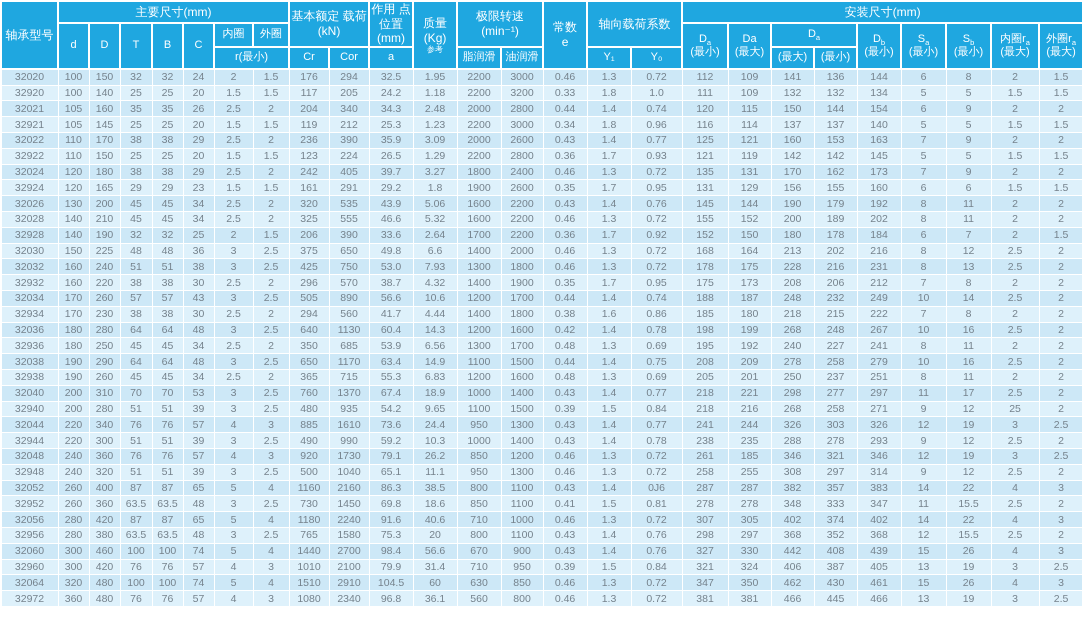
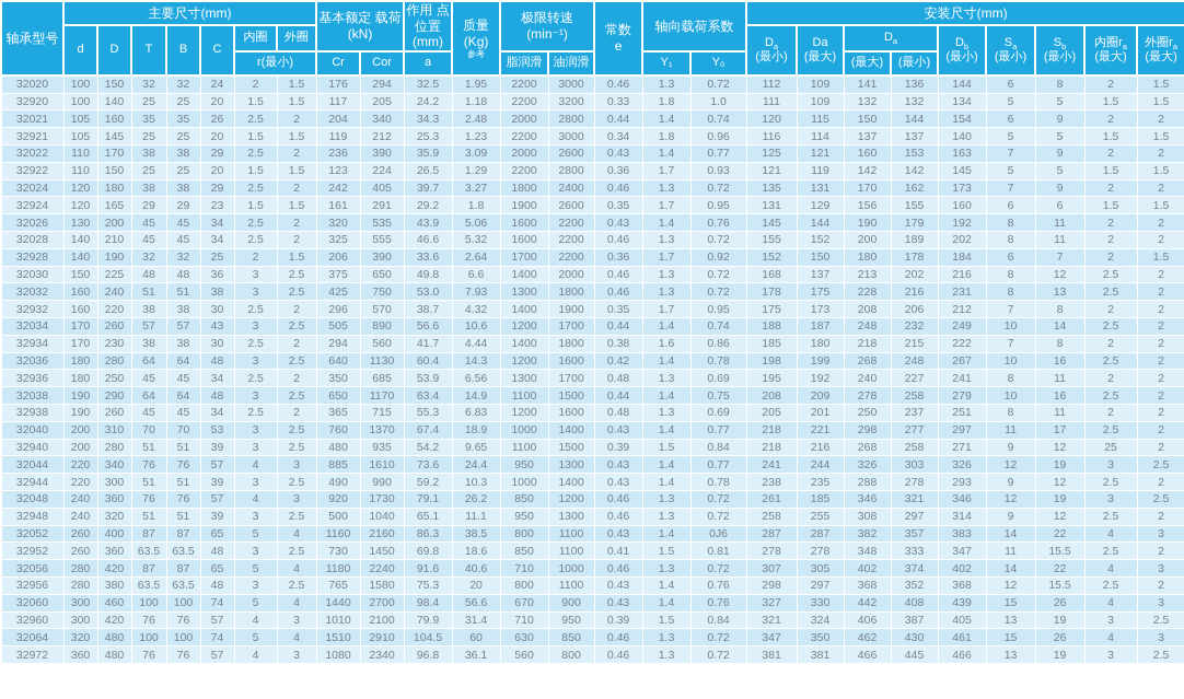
  轴承型号	主要尺寸(mm)	基本额定 载荷(kN)	作用 点位置 (mm)	质量(Kg)参考	极限转速(min⁻¹)	常数e	轴向载荷系数	安装尺寸(mm)
  d	D	T	B	C	内圈	外圈	Da(最小)	Da(最大)	Da	Db(最小)	Sa(最小)	Sb(最小)	内圈ra(最大)	外圈ra(最大)
  r(最小)	Cr	Cor	a	脂润滑	油润滑	Y₁	Y₀	(最大)	(最小)
  32020	100	150	32	32	24	2	1.5	176	294	32.5	1.95	2200	3000	0.46	1.3	0.72	112	109	141	136	144	6	8	2	1.5
  32920	100	140	25	25	20	1.5	1.5	117	205	24.2	1.18	2200	3200	0.33	1.8	1.0	111	109	132	132	134	5	5	1.5	1.5
  32021	105	160	35	35	26	2.5	2	204	340	34.3	2.48	2000	2800	0.44	1.4	0.74	120	115	150	144	154	6	9	2	2
  32921	105	145	25	25	20	1.5	1.5	119	212	25.3	1.23	2200	3000	0.34	1.8	0.96	116	114	137	137	140	5	5	1.5	1.5
  32022	110	170	38	38	29	2.5	2	236	390	35.9	3.09	2000	2600	0.43	1.4	0.77	125	121	160	153	163	7	9	2	2
  32922	110	150	25	25	20	1.5	1.5	123	224	26.5	1.29	2200	2800	0.36	1.7	0.93	121	119	142	142	145	5	5	1.5	1.5
  32024	120	180	38	38	29	2.5	2	242	405	39.7	3.27	1800	2400	0.46	1.3	0.72	135	131	170	162	173	7	9	2	2
  32924	120	165	29	29	23	1.5	1.5	161	291	29.2	1.8	1900	2600	0.35	1.7	0.95	131	129	156	155	160	6	6	1.5	1.5
  32026	130	200	45	45	34	2.5	2	320	535	43.9	5.06	1600	2200	0.43	1.4	0.76	145	144	190	179	192	8	11	2	2
  32028	140	210	45	45	34	2.5	2	325	555	46.6	5.32	1600	2200	0.46	1.3	0.72	155	152	200	189	202	8	11	2	2
  32928	140	190	32	32	25	2	1.5	206	390	33.6	2.64	1700	2200	0.36	1.7	0.92	152	150	180	178	184	6	7	2	1.5
- 32030	150	225	48	48	36	3	2.5	375	650	49.8	6.6	1400	2000	0.46	1.3	0.72	168	164	213	202	216	8	12	2.5	2
+ 32030	150	225	48	48	36	3	2.5	375	650	49.8	6.6	1400	2000	0.46	1.3	0.72	168	137	213	202	216	8	12	2.5	2
  32032	160	240	51	51	38	3	2.5	425	750	53.0	7.93	1300	1800	0.46	1.3	0.72	178	175	228	216	231	8	13	2.5	2
  32932	160	220	38	38	30	2.5	2	296	570	38.7	4.32	1400	1900	0.35	1.7	0.95	175	173	208	206	212	7	8	2	2
  32034	170	260	57	57	43	3	2.5	505	890	56.6	10.6	1200	1700	0.44	1.4	0.74	188	187	248	232	249	10	14	2.5	2
  32934	170	230	38	38	30	2.5	2	294	560	41.7	4.44	1400	1800	0.38	1.6	0.86	185	180	218	215	222	7	8	2	2
  32036	180	280	64	64	48	3	2.5	640	1130	60.4	14.3	1200	1600	0.42	1.4	0.78	198	199	268	248	267	10	16	2.5	2
  32936	180	250	45	45	34	2.5	2	350	685	53.9	6.56	1300	1700	0.48	1.3	0.69	195	192	240	227	241	8	11	2	2
  32038	190	290	64	64	48	3	2.5	650	1170	63.4	14.9	1100	1500	0.44	1.4	0.75	208	209	278	258	279	10	16	2.5	2
  32938	190	260	45	45	34	2.5	2	365	715	55.3	6.83	1200	1600	0.48	1.3	0.69	205	201	250	237	251	8	11	2	2
  32040	200	310	70	70	53	3	2.5	760	1370	67.4	18.9	1000	1400	0.43	1.4	0.77	218	221	298	277	297	11	17	2.5	2
  32940	200	280	51	51	39	3	2.5	480	935	54.2	9.65	1100	1500	0.39	1.5	0.84	218	216	268	258	271	9	12	25	2
  32044	220	340	76	76	57	4	3	885	1610	73.6	24.4	950	1300	0.43	1.4	0.77	241	244	326	303	326	12	19	3	2.5
  32944	220	300	51	51	39	3	2.5	490	990	59.2	10.3	1000	1400	0.43	1.4	0.78	238	235	288	278	293	9	12	2.5	2
  32048	240	360	76	76	57	4	3	920	1730	79.1	26.2	850	1200	0.46	1.3	0.72	261	185	346	321	346	12	19	3	2.5
  32948	240	320	51	51	39	3	2.5	500	1040	65.1	11.1	950	1300	0.46	1.3	0.72	258	255	308	297	314	9	12	2.5	2
  32052	260	400	87	87	65	5	4	1160	2160	86.3	38.5	800	1100	0.43	1.4	0J6	287	287	382	357	383	14	22	4	3
  32952	260	360	63.5	63.5	48	3	2.5	730	1450	69.8	18.6	850	1100	0.41	1.5	0.81	278	278	348	333	347	11	15.5	2.5	2
  32056	280	420	87	87	65	5	4	1180	2240	91.6	40.6	710	1000	0.46	1.3	0.72	307	305	402	374	402	14	22	4	3
  32956	280	380	63.5	63.5	48	3	2.5	765	1580	75.3	20	800	1100	0.43	1.4	0.76	298	297	368	352	368	12	15.5	2.5	2
  32060	300	460	100	100	74	5	4	1440	2700	98.4	56.6	670	900	0.43	1.4	0.76	327	330	442	408	439	15	26	4	3
  32960	300	420	76	76	57	4	3	1010	2100	79.9	31.4	710	950	0.39	1.5	0.84	321	324	406	387	405	13	19	3	2.5
  32064	320	480	100	100	74	5	4	1510	2910	104.5	60	630	850	0.46	1.3	0.72	347	350	462	430	461	15	26	4	3
  32972	360	480	76	76	57	4	3	1080	2340	96.8	36.1	560	800	0.46	1.3	0.72	381	381	466	445	466	13	19	3	2.5
